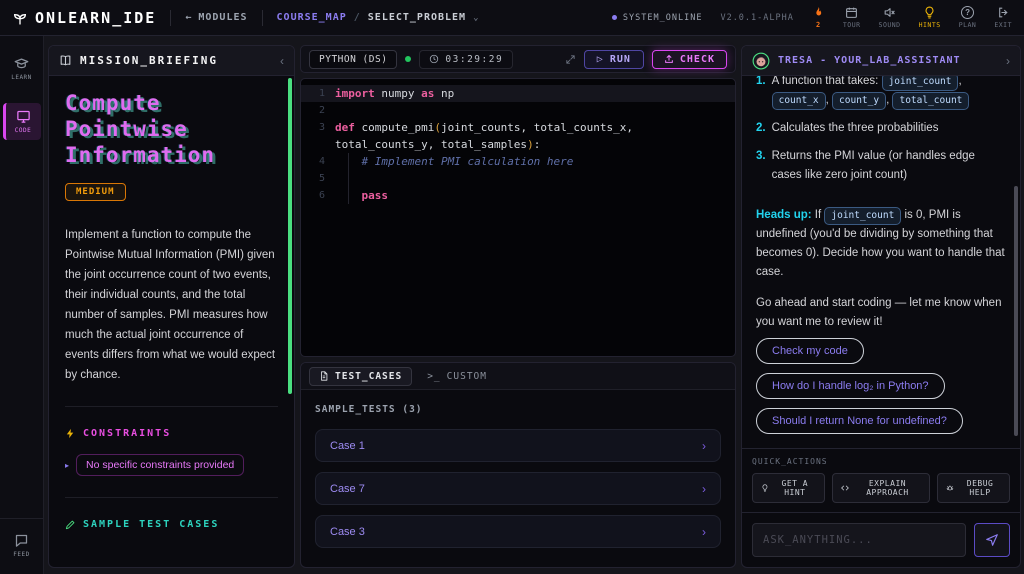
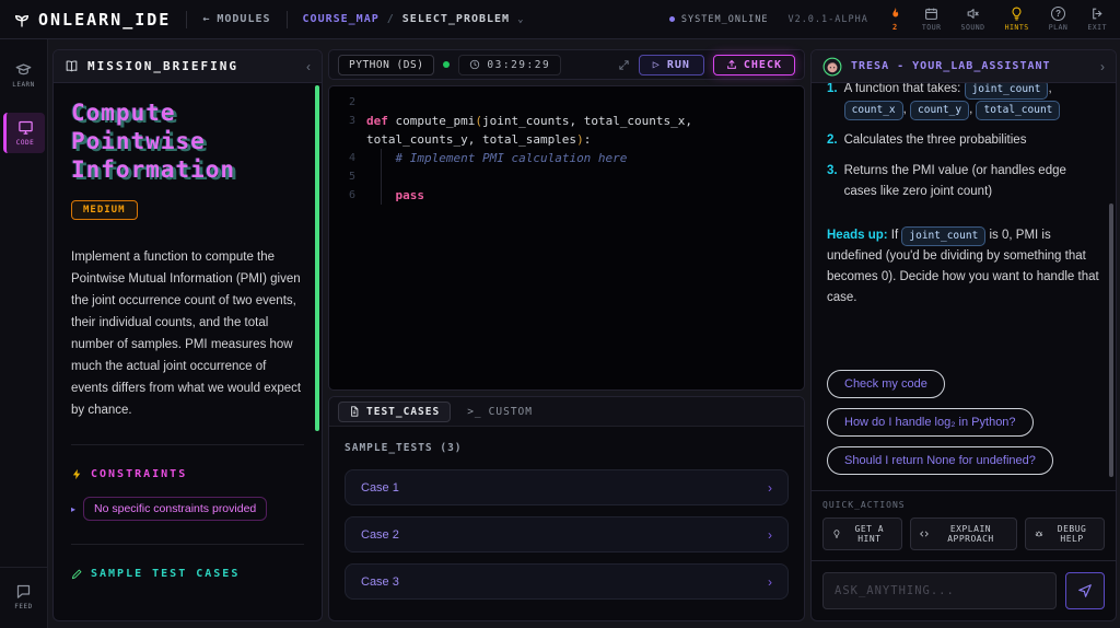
  ONLEARN_IDE
  ←
  MODULES
  COURSE_MAP
  /
  SELECT_PROBLEM
  ⌄
  SYSTEM_ONLINE
  V2.0.1-ALPHA
  2
  TOUR
  SOUND
  HINTS
  ?
  PLAN
  EXIT
  MISSION_BRIEFING
  ‹
  Compute
  Pointwise
  Information
  MEDIUM
  Implement a function to compute the Pointwise Mutual Information (PMI) given the joint occurrence count of two events, their individual counts, and the total number of samples. PMI measures how much the actual joint occurrence of events differs from what we would expect by chance.
  CONSTRAINTS
  ▸
  No specific constraints provided
  SAMPLE TEST CASES
  PYTHON (DS)
  03:29:29
  ▷
  RUN
  CHECK
- 1
- import numpy as np
  2
  3
  def compute_pmi(joint_counts, total_counts_x, total_counts_y, total_samples):
  4
  # Implement PMI calculation here
  5
  6
  pass
  TEST_CASES
  >_
  CUSTOM
  SAMPLE_TESTS (3)
  Case 1
  ›
- Case 7
+ Case 2
  ›
  Case 3
  ›
  TRESA - YOUR_LAB_ASSISTANT
  ›
  1.
  A function that takes: joint_count , count_x , count_y , total_count
  2.
  Calculates the three probabilities
  3.
  Returns the PMI value (or handles edge cases like zero joint count)
  Heads up: If joint_count is 0, PMI is undefined (you'd be dividing by something that becomes 0). Decide how you want to handle that case.
- Go ahead and start coding — let me know when you want me to review it!
  Check my code
  How do I handle log₂ in Python?
  Should I return None for undefined?
  QUICK_ACTIONS
  GET A HINT
  EXPLAIN APPROACH
  DEBUG HELP
  ASK_ANYTHING...
